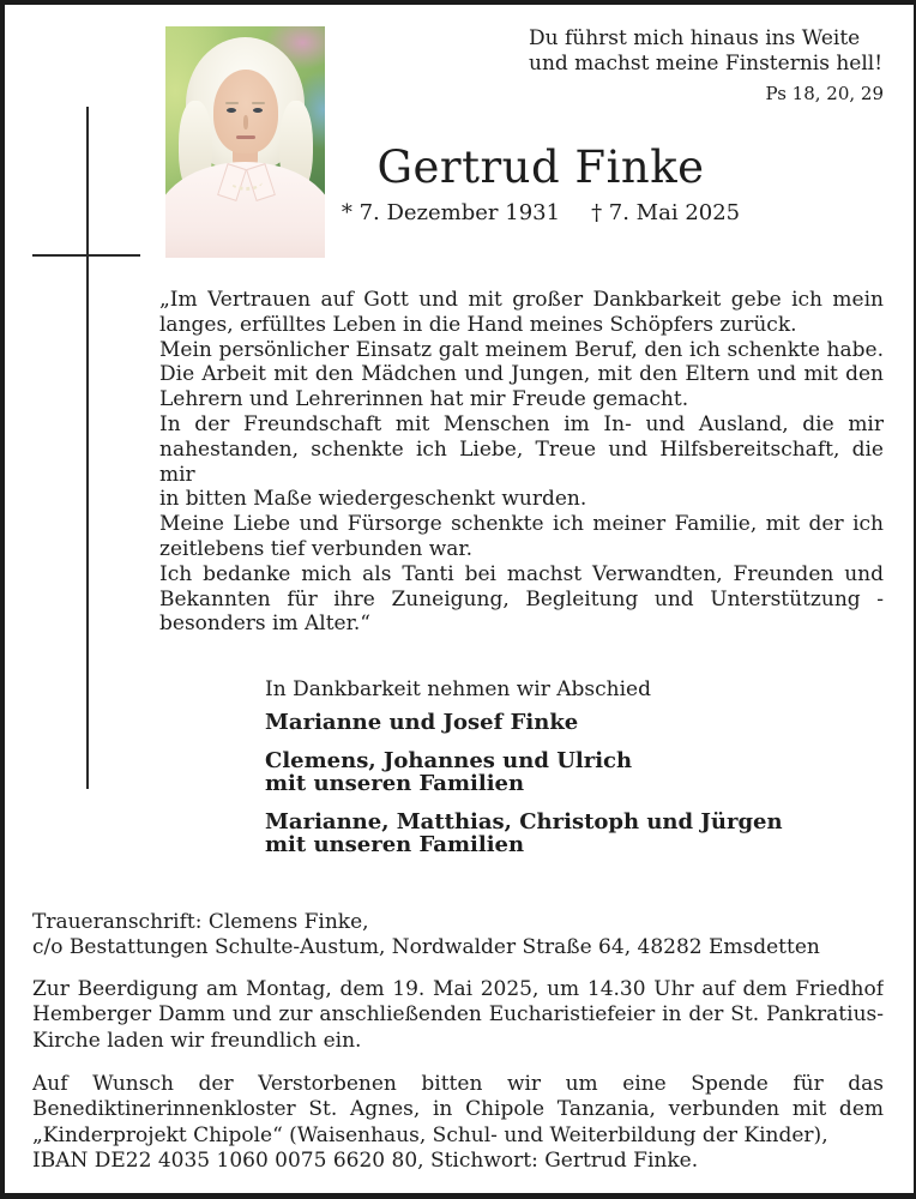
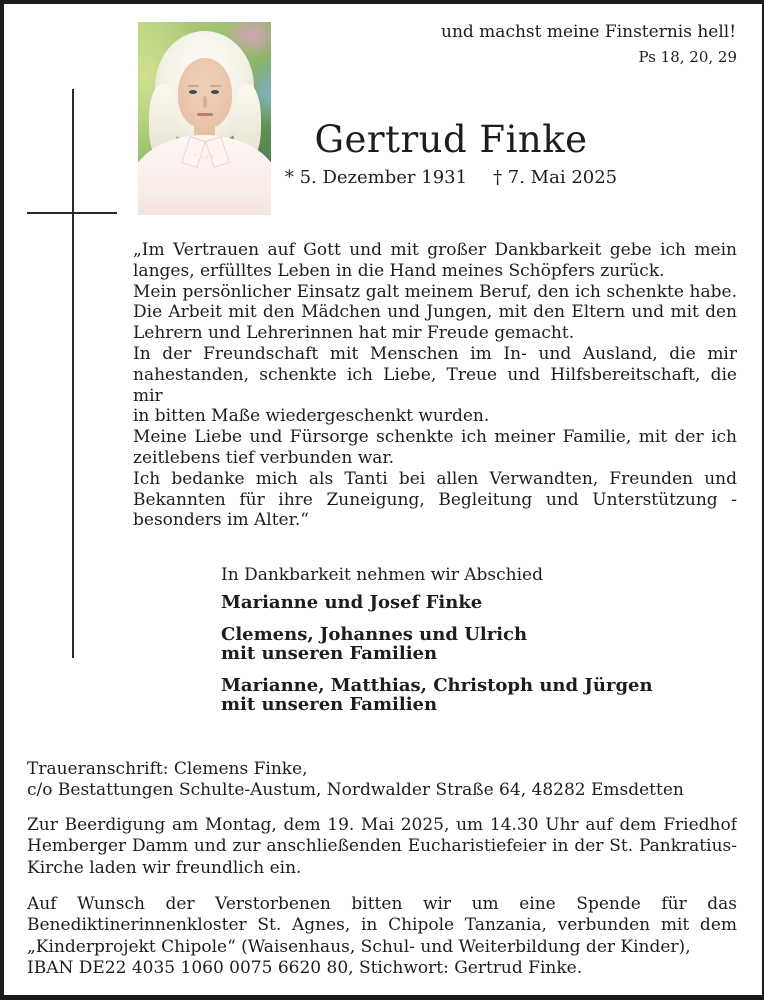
- Du führst mich hinaus ins Weite
  und machst meine Finsternis hell!
  Ps 18, 20, 29
  Gertrud Finke
- * 7. Dezember 1931 † 7. Mai 2025
+ * 5. Dezember 1931 † 7. Mai 2025
  „Im Vertrauen auf Gott und mit großer Dankbarkeit gebe ich mein
  langes, erfülltes Leben in die Hand meines Schöpfers zurück.
  Mein persönlicher Einsatz galt meinem Beruf, den ich schenkte habe.
  Die Arbeit mit den Mädchen und Jungen, mit den Eltern und mit den
  Lehrern und Lehrerinnen hat mir Freude gemacht.
  In der Freundschaft mit Menschen im In- und Ausland, die mir
  nahestanden, schenkte ich Liebe, Treue und Hilfsbereitschaft, die mir
  in bitten Maße wiedergeschenkt wurden.
  Meine Liebe und Fürsorge schenkte ich meiner Familie, mit der ich
  zeitlebens tief verbunden war.
- Ich bedanke mich als Tanti bei machst Verwandten, Freunden und
+ Ich bedanke mich als Tanti bei allen Verwandten, Freunden und
  Bekannten für ihre Zuneigung, Begleitung und Unterstützung -
  besonders im Alter.“
  In Dankbarkeit nehmen wir Abschied
  Marianne und Josef Finke
  Clemens, Johannes und Ulrich
  mit unseren Familien
  Marianne, Matthias, Christoph und Jürgen
  mit unseren Familien
  Traueranschrift: Clemens Finke,
  c/o Bestattungen Schulte-Austum, Nordwalder Straße 64, 48282 Emsdetten
  Zur Beerdigung am Montag, dem 19. Mai 2025, um 14.30 Uhr auf dem Friedhof
  Hemberger Damm und zur anschließenden Eucharistiefeier in der St. Pankratius-
  Kirche laden wir freundlich ein.
  Auf Wunsch der Verstorbenen bitten wir um eine Spende für das
  Benediktinerinnenkloster St. Agnes, in Chipole Tanzania, verbunden mit dem
  „Kinderprojekt Chipole“ (Waisenhaus, Schul- und Weiterbildung der Kinder),
  IBAN DE22 4035 1060 0075 6620 80, Stichwort: Gertrud Finke.
